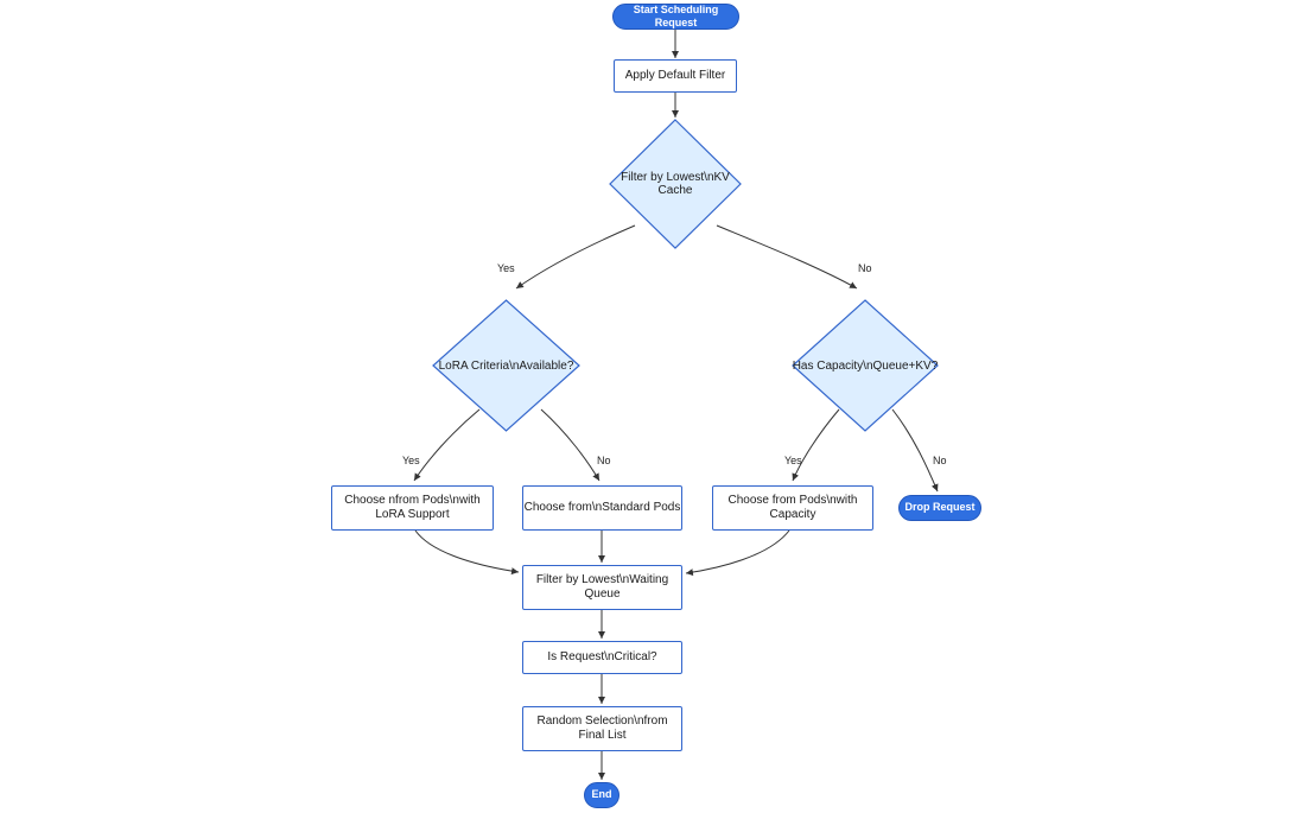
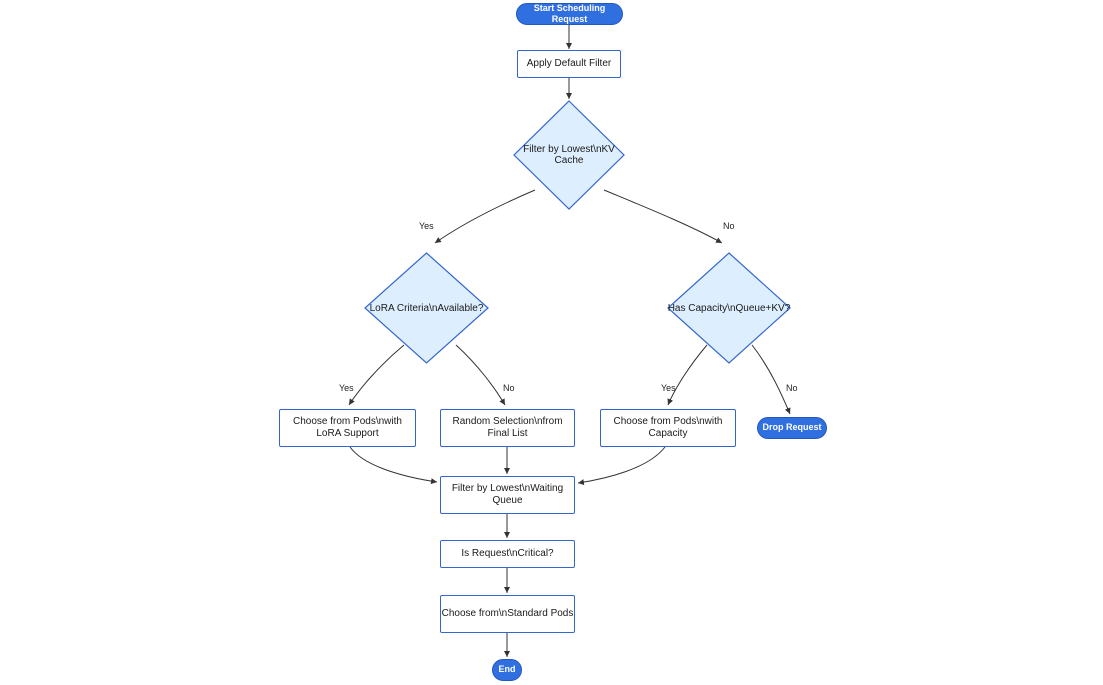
  Start Scheduling Request
  Apply Default Filter
  Filter by Lowest\nKV Cache
  LoRA Criteria\nAvailable?
  Has Capacity\nQueue+KV?
- Choose nfrom Pods\nwith LoRA Support
+ Choose from Pods\nwith LoRA Support
- Choose from\nStandard Pods
+ Random Selection\nfrom Final List
  Choose from Pods\nwith Capacity
  Drop Request
  Filter by Lowest\nWaiting Queue
  Is Request\nCritical?
- Random Selection\nfrom Final List
+ Choose from\nStandard Pods
  End
  Yes
  No
  Yes
  No
  Yes
  No
